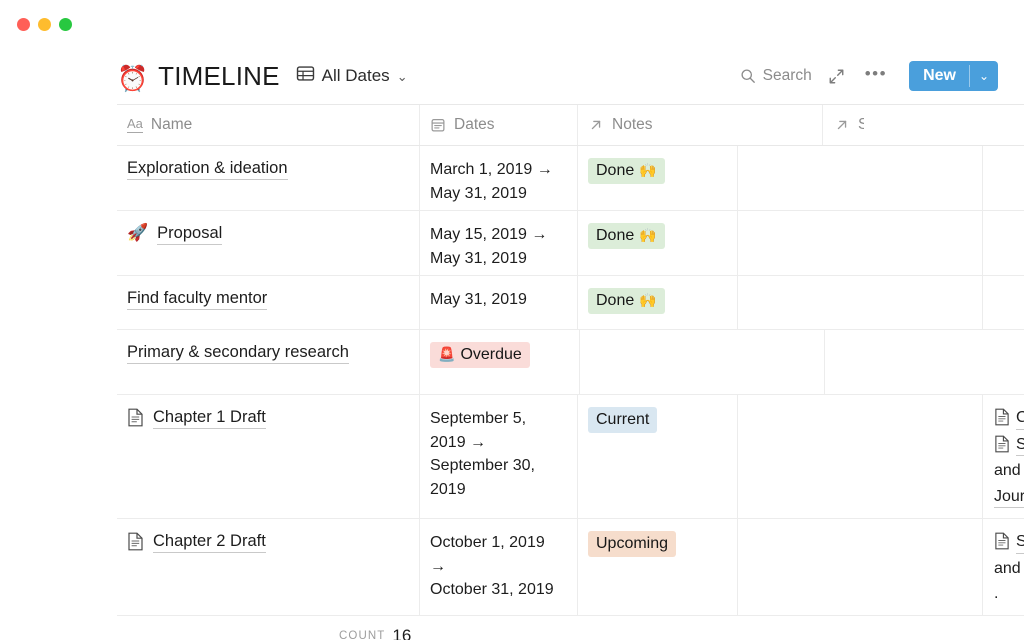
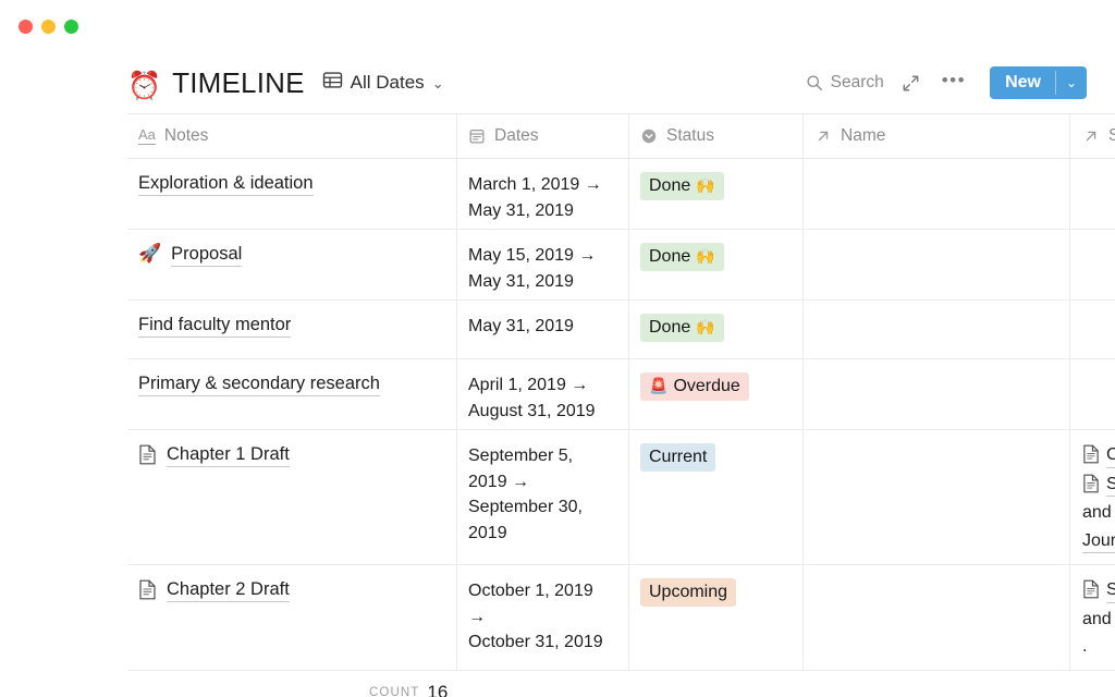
  ⏰
  TIMELINE
  All Dates
  ⌄
  Search
  •••
  New
  ⌄
  Aa
- Name
+ Notes
  Dates
+ Status
- Notes
+ Name
  S
  Exploration & ideation
  March 1, 2019 →
  May 31, 2019
  Done
  🙌
  🚀
  Proposal
  May 15, 2019 →
  May 31, 2019
  Done
  🙌
  Find faculty mentor
  May 31, 2019
  Done
  🙌
  Primary & secondary research
+ April 1, 2019 →
+ August 31, 2019
  🚨
  Overdue
  Chapter 1 Draft
  September 5,
  2019 →
  September 30,
  2019
  Current
  C
  S
  and
  Jour
  Chapter 2 Draft
  October 1, 2019 →
  October 31, 2019
  Upcoming
  S
  and
  .
  COUNT
  16
